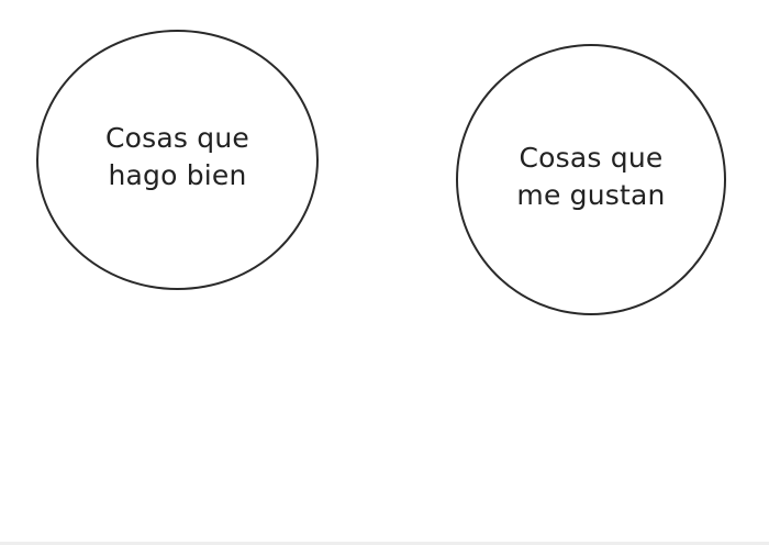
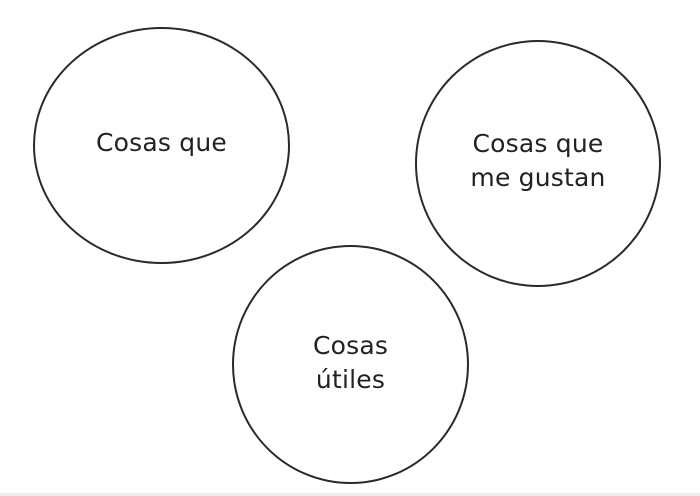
  Cosas que
- hago bien
  Cosas que
  me gustan
+ Cosas
+ útiles
